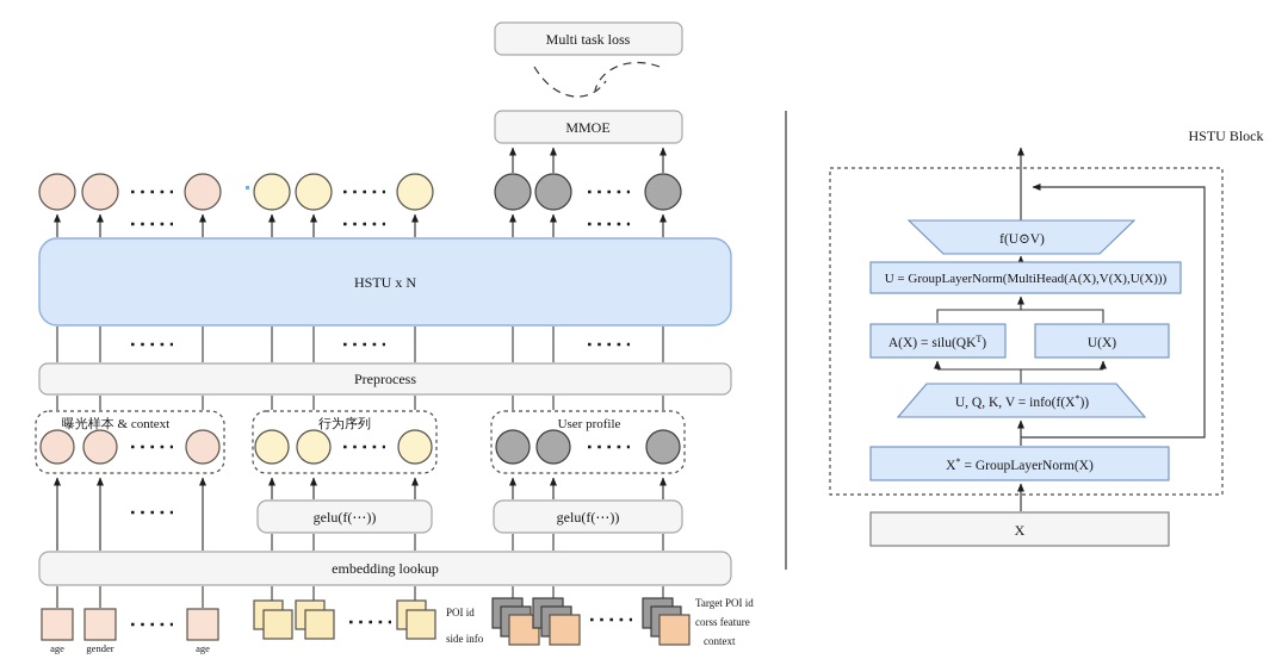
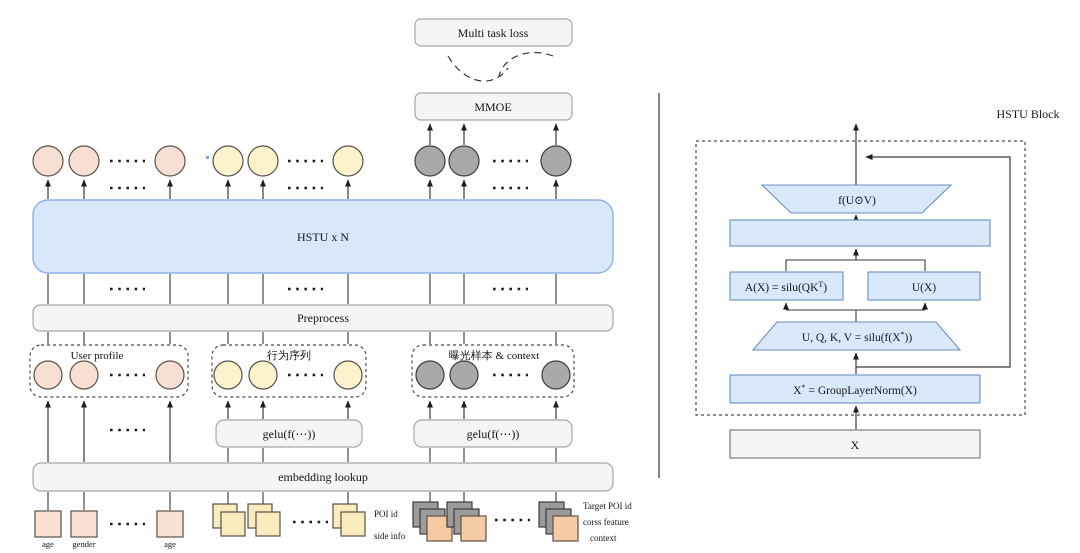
  Multi task loss
  MMOE
  HSTU x N
  Preprocess
- 曝光样本 & context
+ User profile
  行为序列
- User profile
+ 曝光样本 & context
  gelu(f(⋯))
  gelu(f(⋯))
  embedding lookup
  age
  gender
  age
  POI id
  side info
  Target POI id
  corss feature
  context
  HSTU Block
  f(U⊙V)
- U = GroupLayerNorm(MultiHead(A(X),V(X),U(X)))
  A(X) = silu(QKT)
  U(X)
- U, Q, K, V = info(f(X*))
+ U, Q, K, V = silu(f(X*))
  X* = GroupLayerNorm(X)
  X
